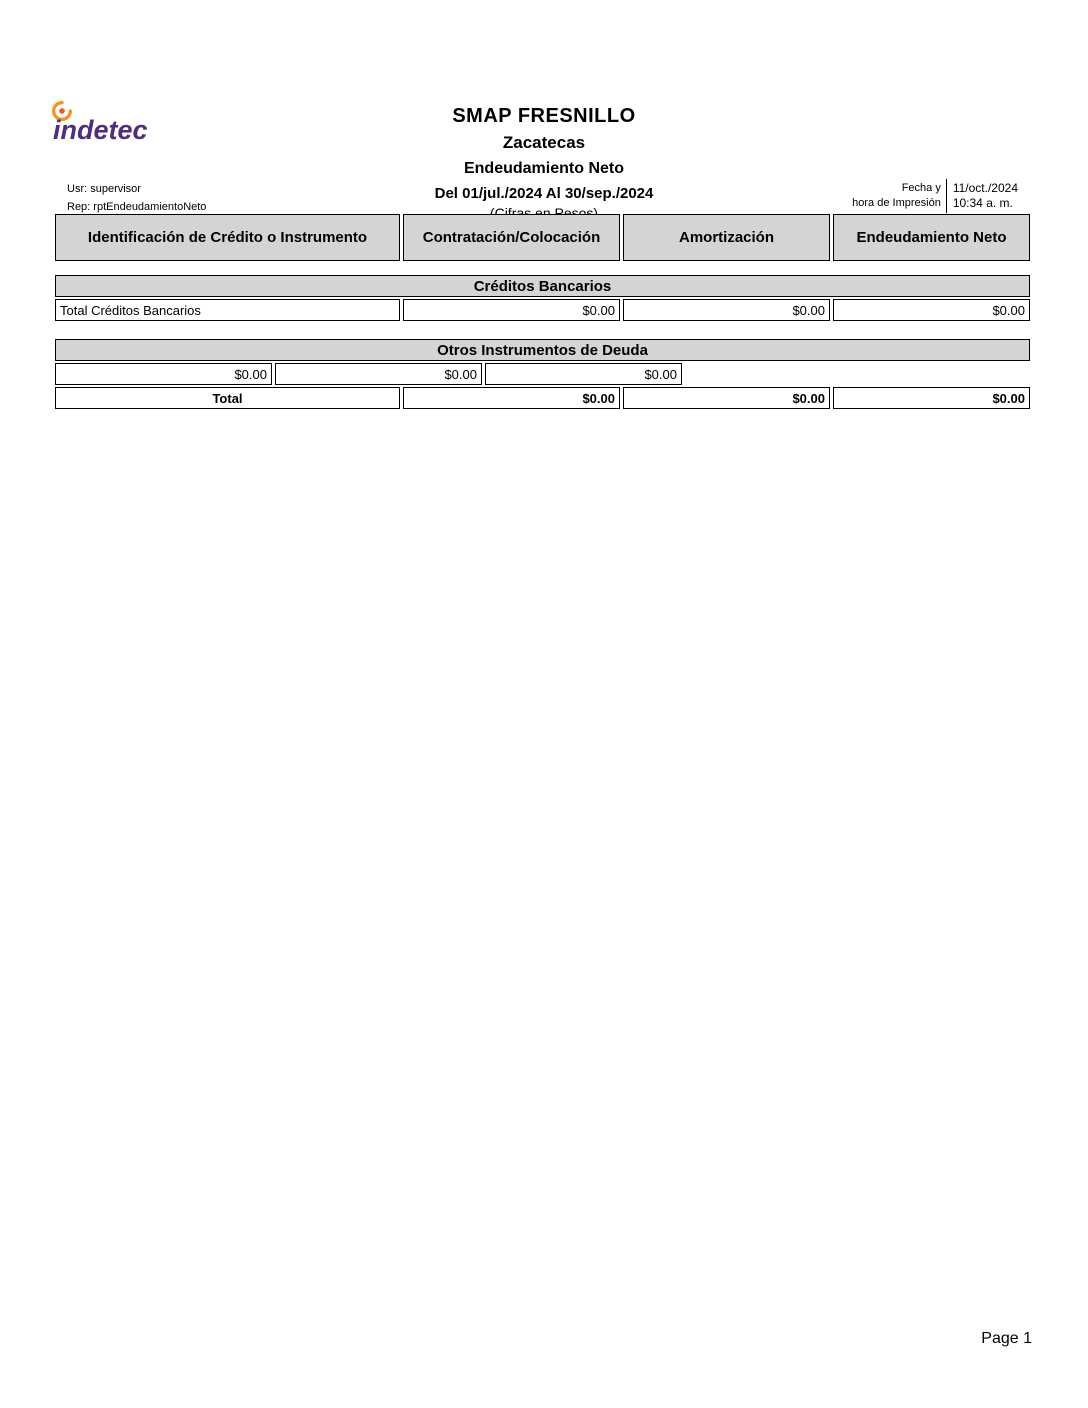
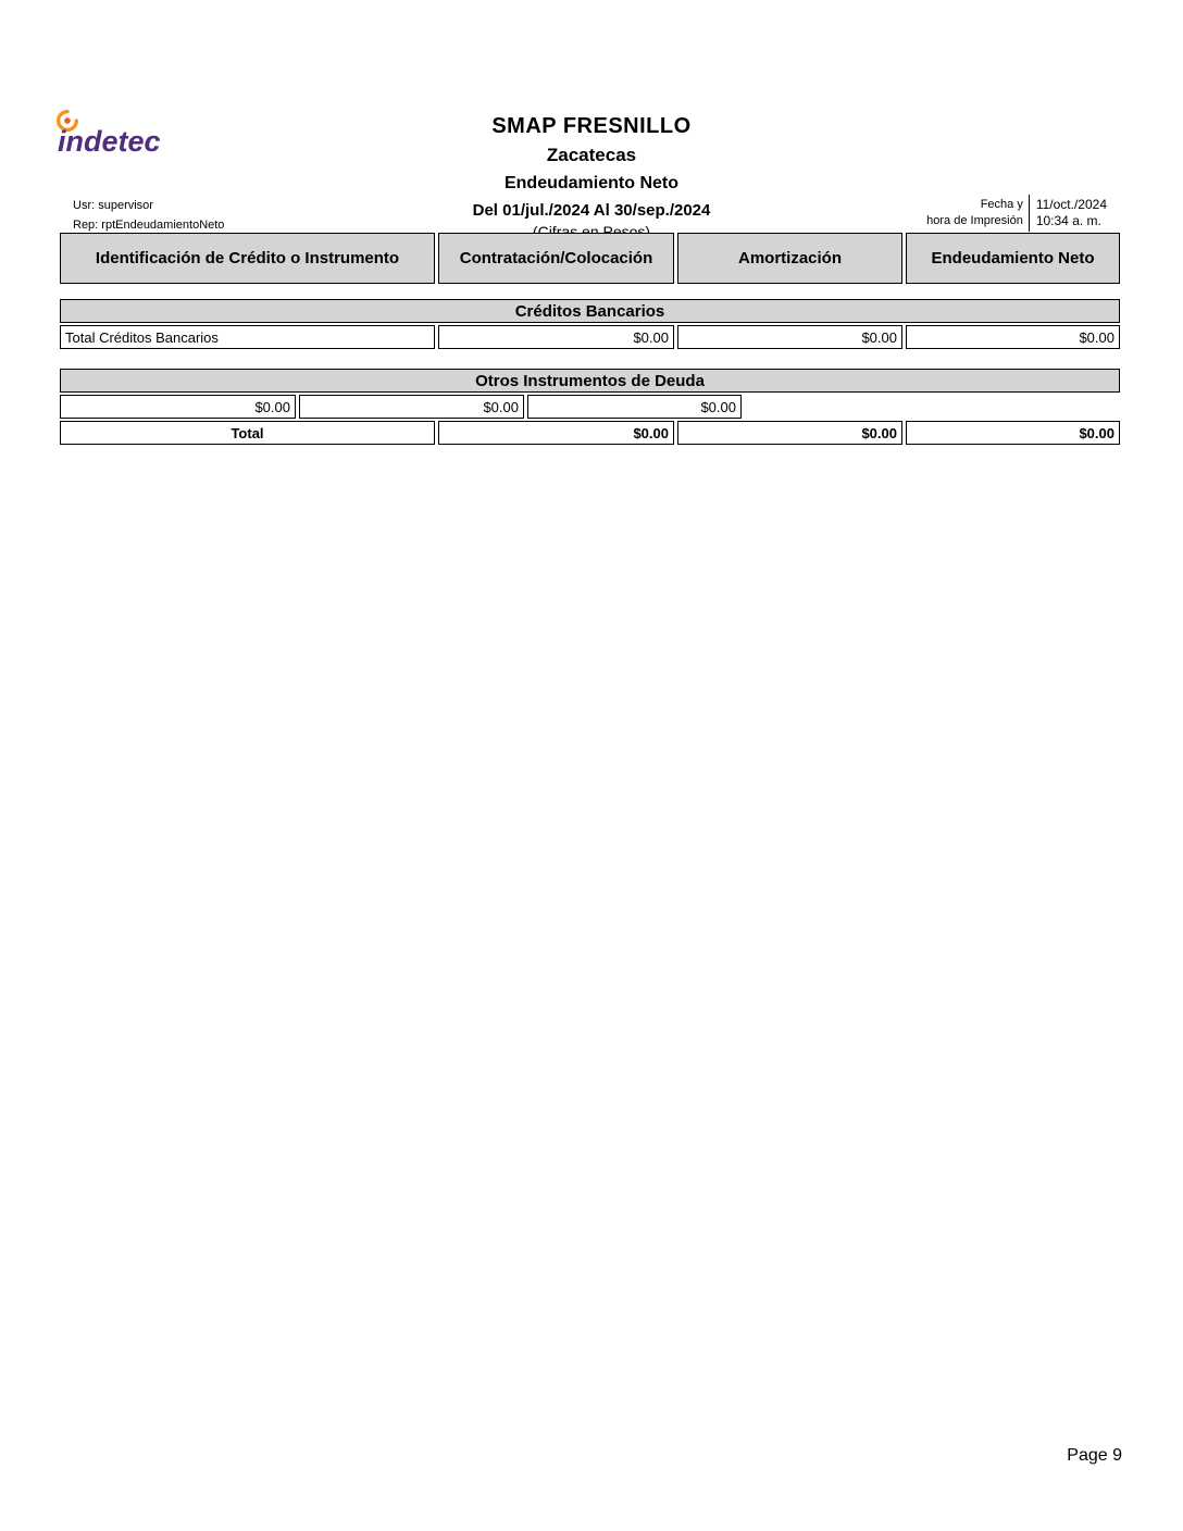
  indetec
  SMAP FRESNILLO
  Zacatecas
  Endeudamiento Neto
  Del 01/jul./2024 Al 30/sep./2024
  (Cifras en Pesos)
  Usr: supervisor
  Rep: rptEndeudamientoNeto
  Fecha y
  hora de Impresión
  11/oct./2024
  10:34 a. m.
  Identificación de Crédito o Instrumento
  Contratación/Colocación
  Amortización
  Endeudamiento Neto
  Créditos Bancarios
  Total Créditos Bancarios
  $0.00
  $0.00
  $0.00
  Otros Instrumentos de Deuda
  $0.00
  $0.00
  $0.00
  Total
  $0.00
  $0.00
  $0.00
- Page 1
+ Page 9
